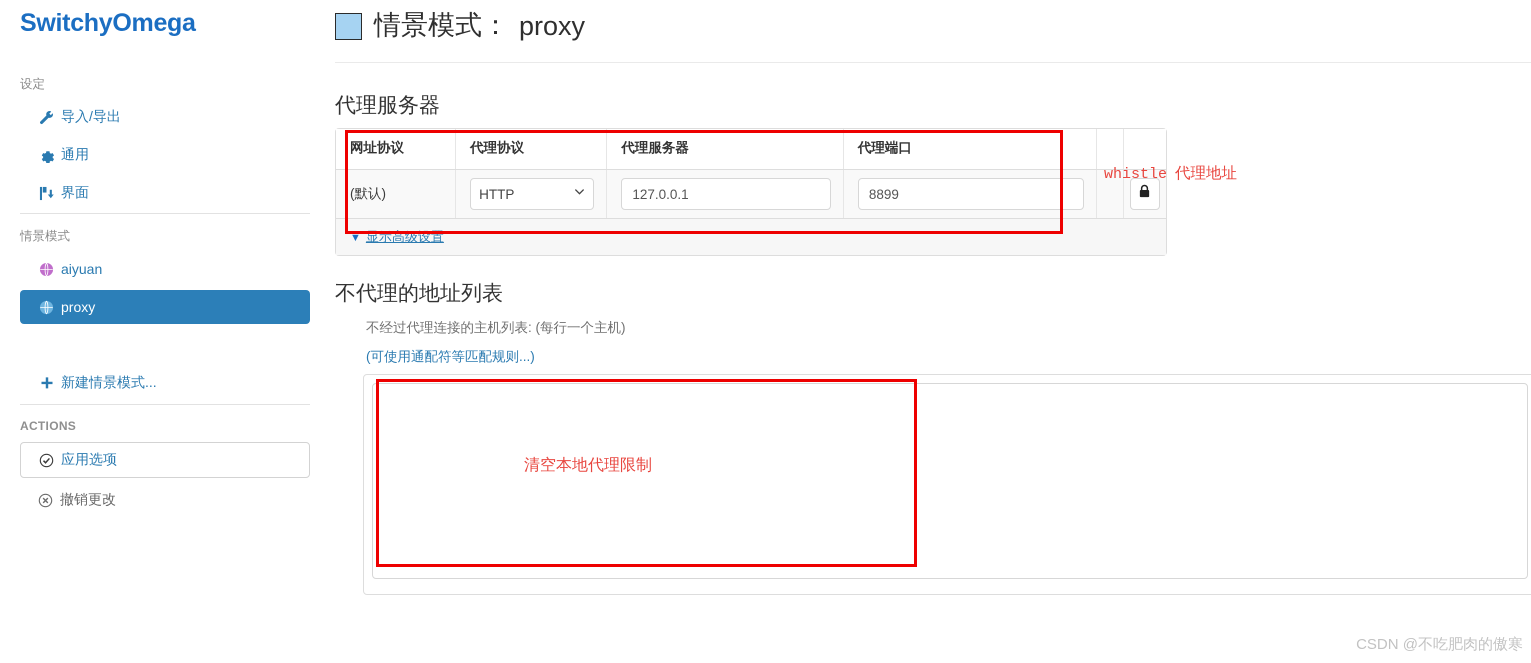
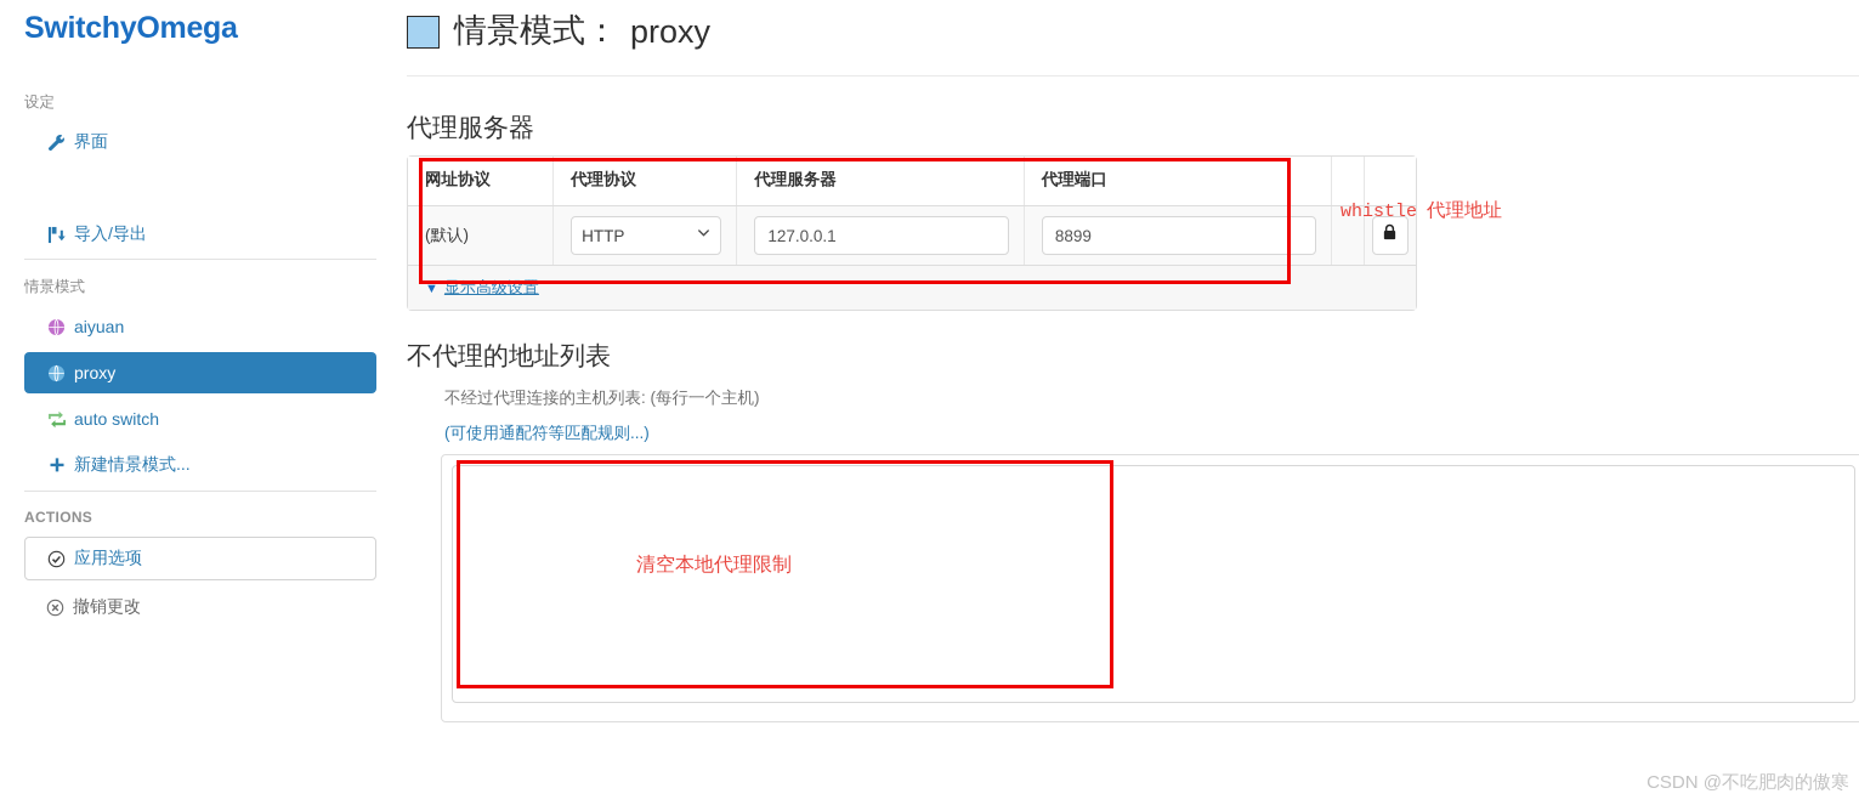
  SwitchyOmega
  设定
- 导入/导出
+ 界面
- 通用
- 界面
+ 导入/导出
  情景模式
  aiyuan
  proxy
+ auto switch
  新建情景模式...
  ACTIONS
  应用选项
  撤销更改
  情景模式：
  proxy
  代理服务器
  网址协议	代理协议	代理服务器	代理端口
  (默认)	HTTP	127.0.0.1	8899
  ▼ 显示高级设置
  不代理的地址列表
  不经过代理连接的主机列表: (每行一个主机)
  (可使用通配符等匹配规则...)
  whistle 代理地址
  清空本地代理限制
  CSDN @不吃肥肉的傲寒
